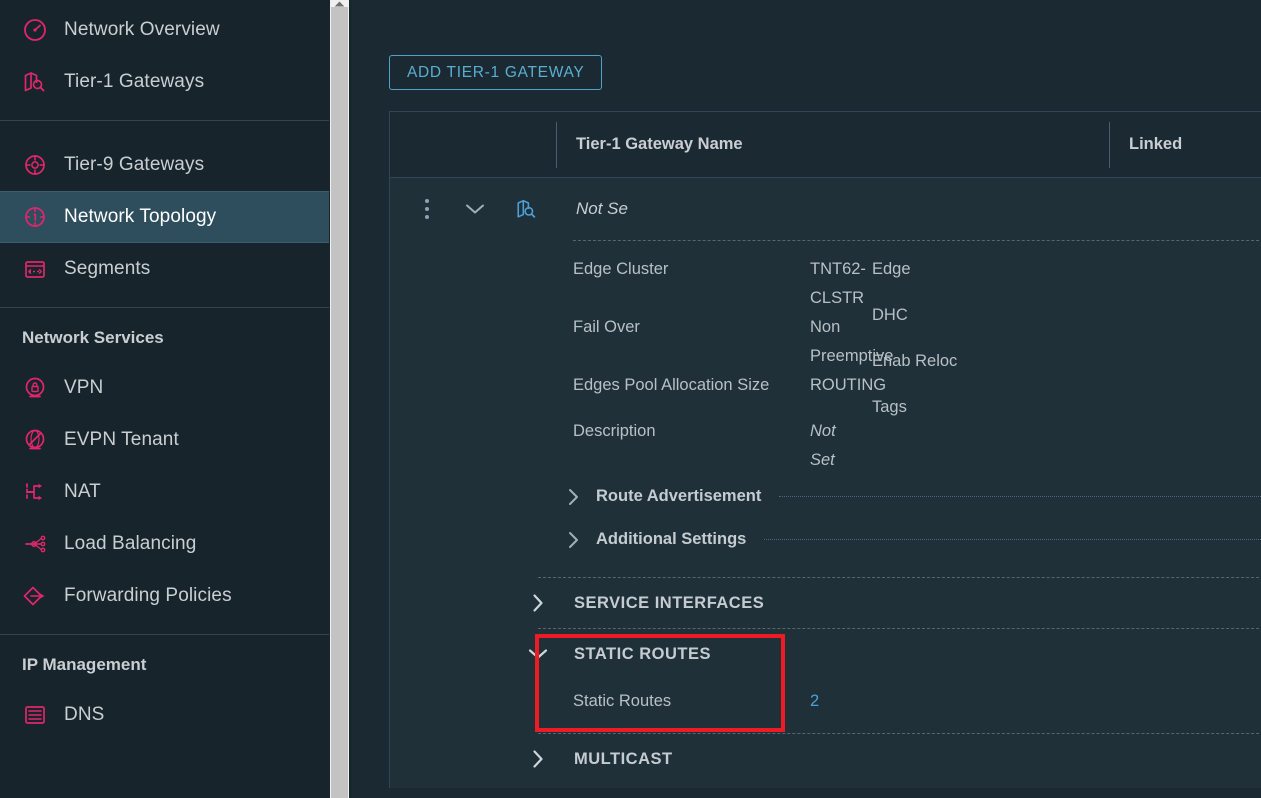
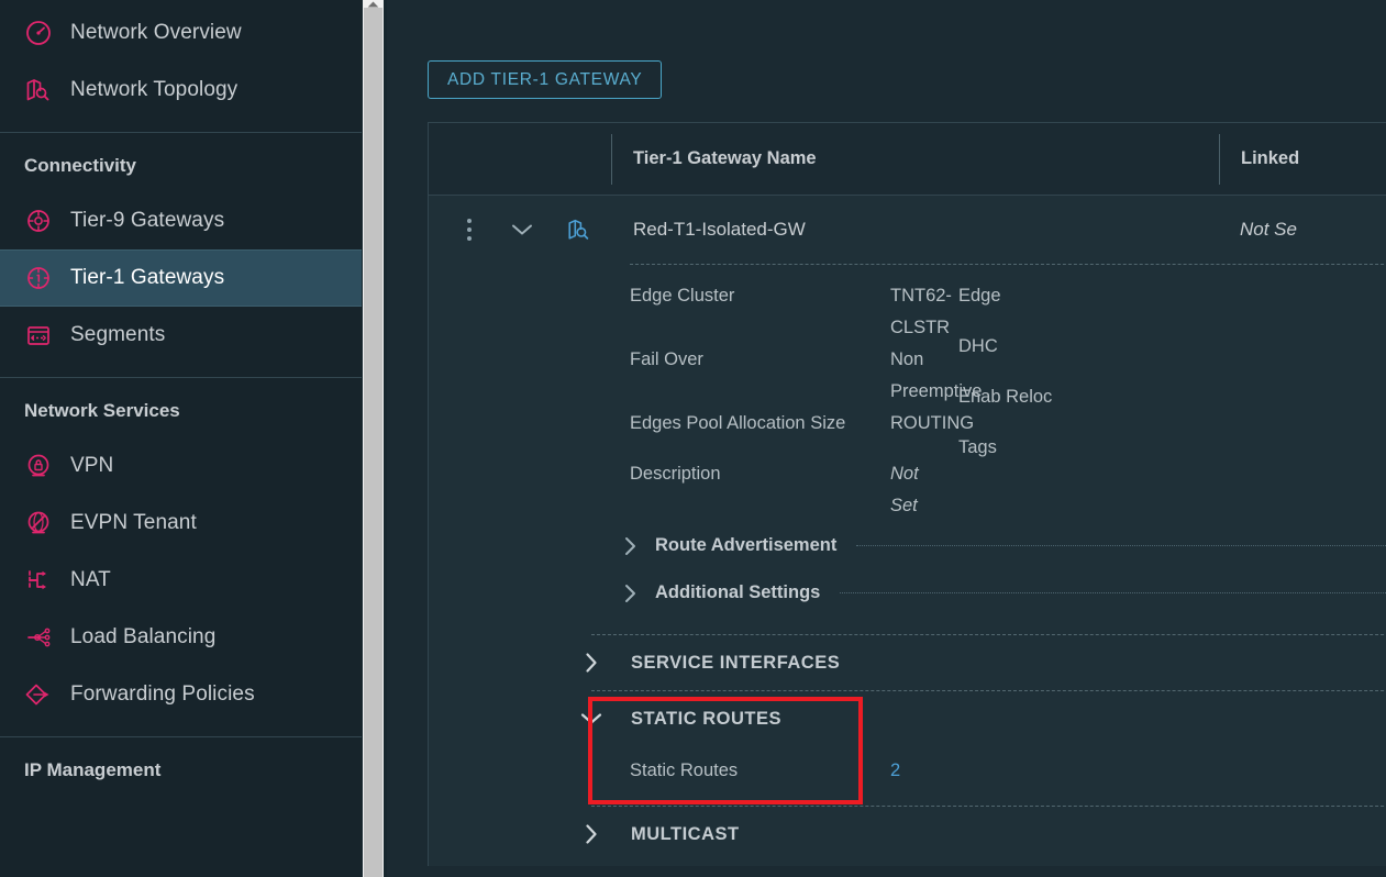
  Network Overview
- Tier-1 Gateways
+ Network Topology
+ Connectivity
  Tier-9 Gateways
- Network Topology
+ Tier-1 Gateways
  Segments
  Network Services
  VPN
  EVPN Tenant
  NAT
  Load Balancing
  Forwarding Policies
  IP Management
- DNS
  ADD TIER-1 GATEWAY
  Tier-1 Gateway Name
  Linked
+ Red-T1-Isolated-GW
  Not Se
  Edge Cluster
  TNT62-CLSTR
  Fail Over
  Non Preemptive
  Edges Pool Allocation Size
  ROUTING
  Description
  Not Set
  Edge
  DHC
  Enab Reloc
  Tags
  Route Advertisement
  Additional Settings
  SERVICE INTERFACES
  STATIC ROUTES
  Static Routes
  2
  MULTICAST
